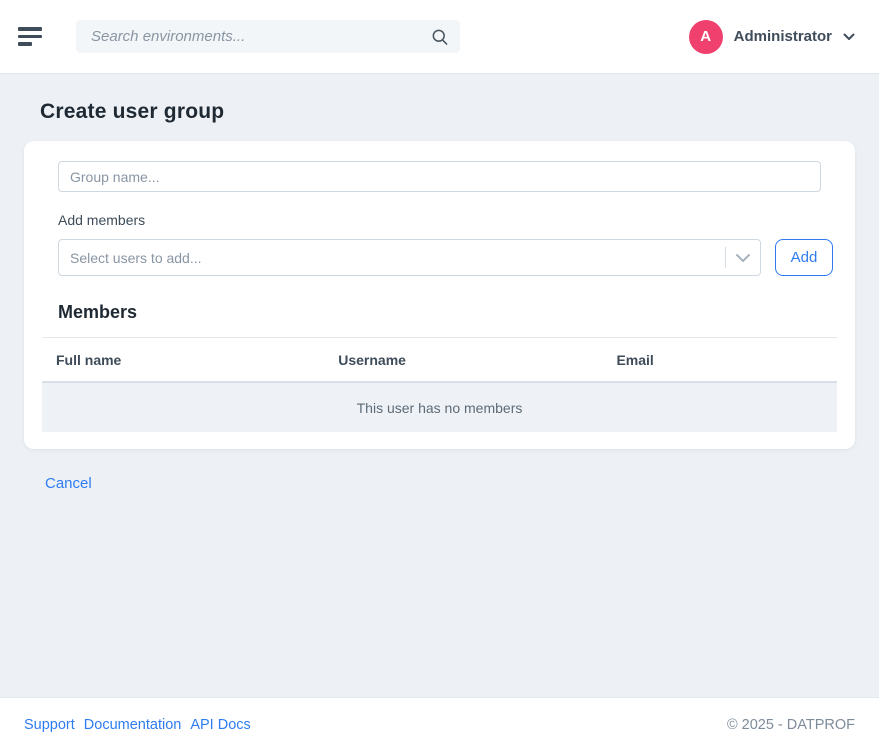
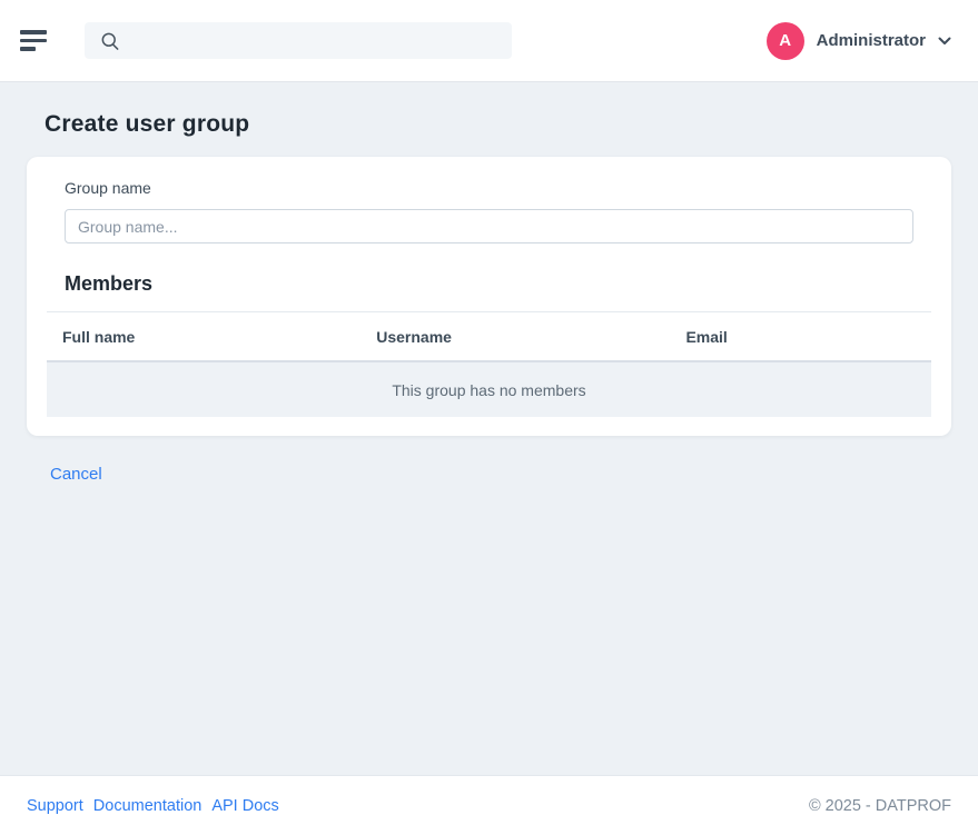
- Search environments...
  A
  Administrator
  Create user group
+ Group name
  Group name...
- Add members
- Select users to add...
- Add
  Members
  Full name	Username	Email
- This user has no members
+ This group has no members
  Cancel
  Support
  Documentation
  API Docs
  © 2025 - DATPROF
